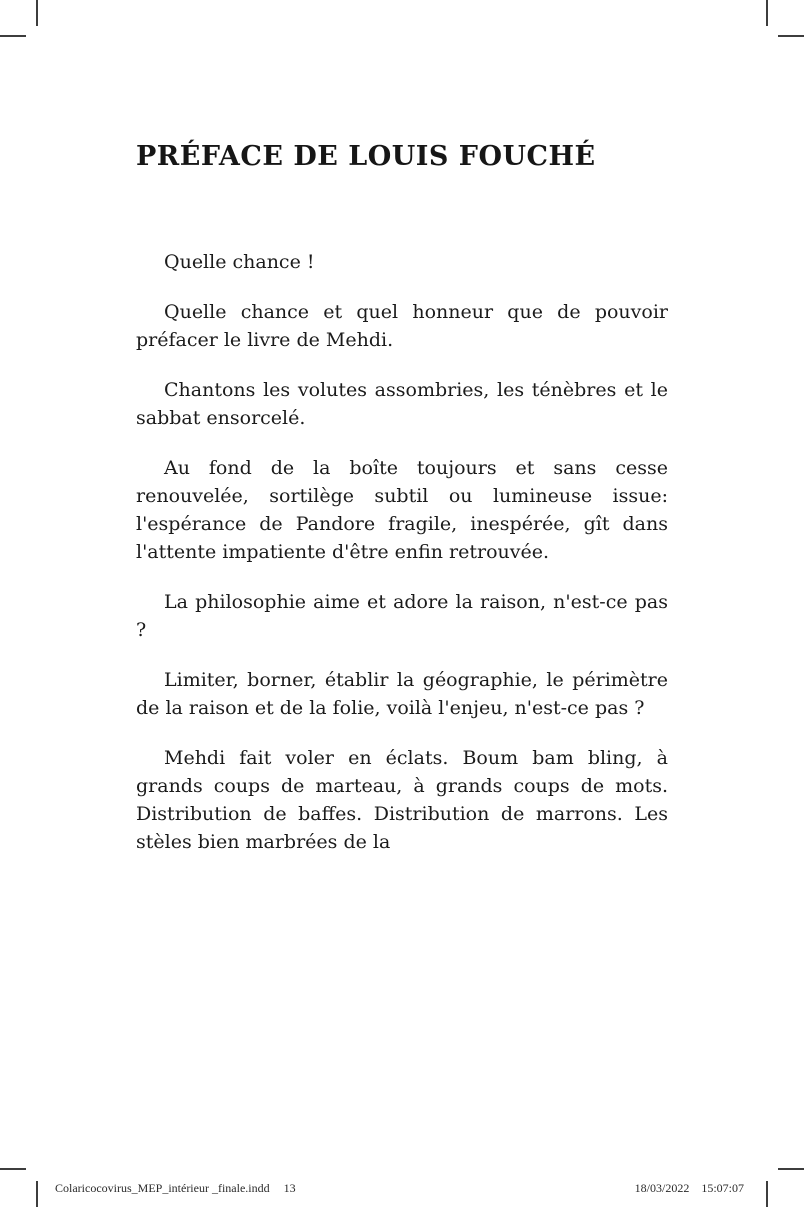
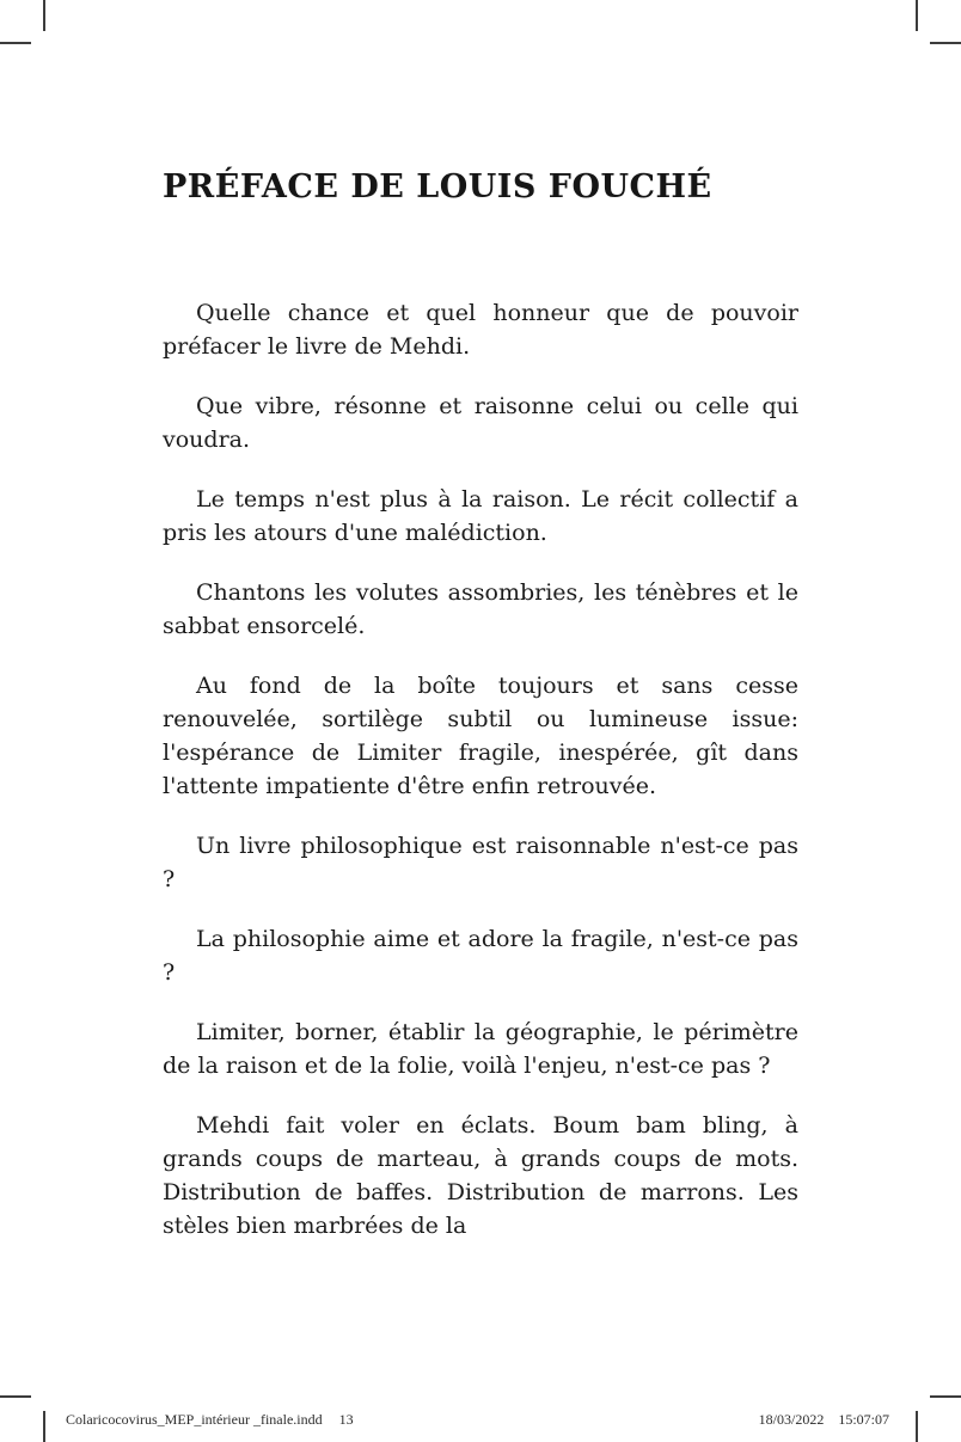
  PRÉFACE DE LOUIS FOUCHÉ
- Quelle chance !
  Quelle chance et quel honneur que de pouvoir préfacer le livre de Mehdi.
+ Que vibre, résonne et raisonne celui ou celle qui voudra.
+ Le temps n'est plus à la raison. Le récit collectif a pris les atours d'une malédiction.
  Chantons les volutes assombries, les ténèbres et le sabbat ensorcelé.
- Au fond de la boîte toujours et sans cesse renouvelée, sortilège subtil ou lumineuse issue: l'espérance de Pandore fragile, inespérée, gît dans l'attente impatiente d'être enfin retrouvée.
+ Au fond de la boîte toujours et sans cesse renouvelée, sortilège subtil ou lumineuse issue: l'espérance de Limiter fragile, inespérée, gît dans l'attente impatiente d'être enfin retrouvée.
+ Un livre philosophique est raisonnable n'est-ce pas ?
- La philosophie aime et adore la raison, n'est-ce pas ?
+ La philosophie aime et adore la fragile, n'est-ce pas ?
  Limiter, borner, établir la géographie, le périmètre de la raison et de la folie, voilà l'enjeu, n'est-ce pas ?
  Mehdi fait voler en éclats. Boum bam bling, à grands coups de marteau, à grands coups de mots. Distribution de baffes. Distribution de marrons. Les stèles bien marbrées de la
  Colaricocovirus_MEP_intérieur _finale.indd 13
  18/03/2022 15:07:07
